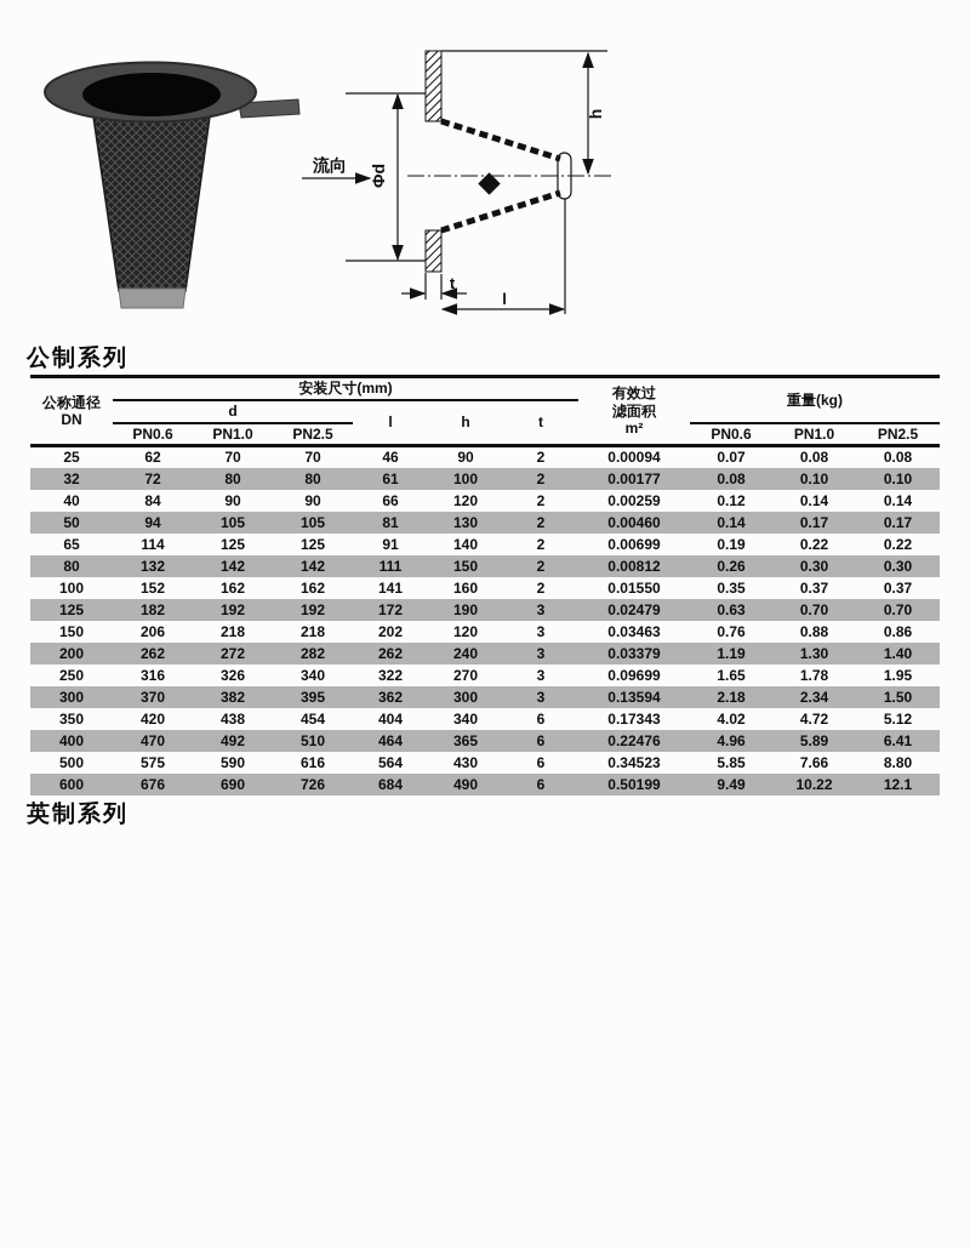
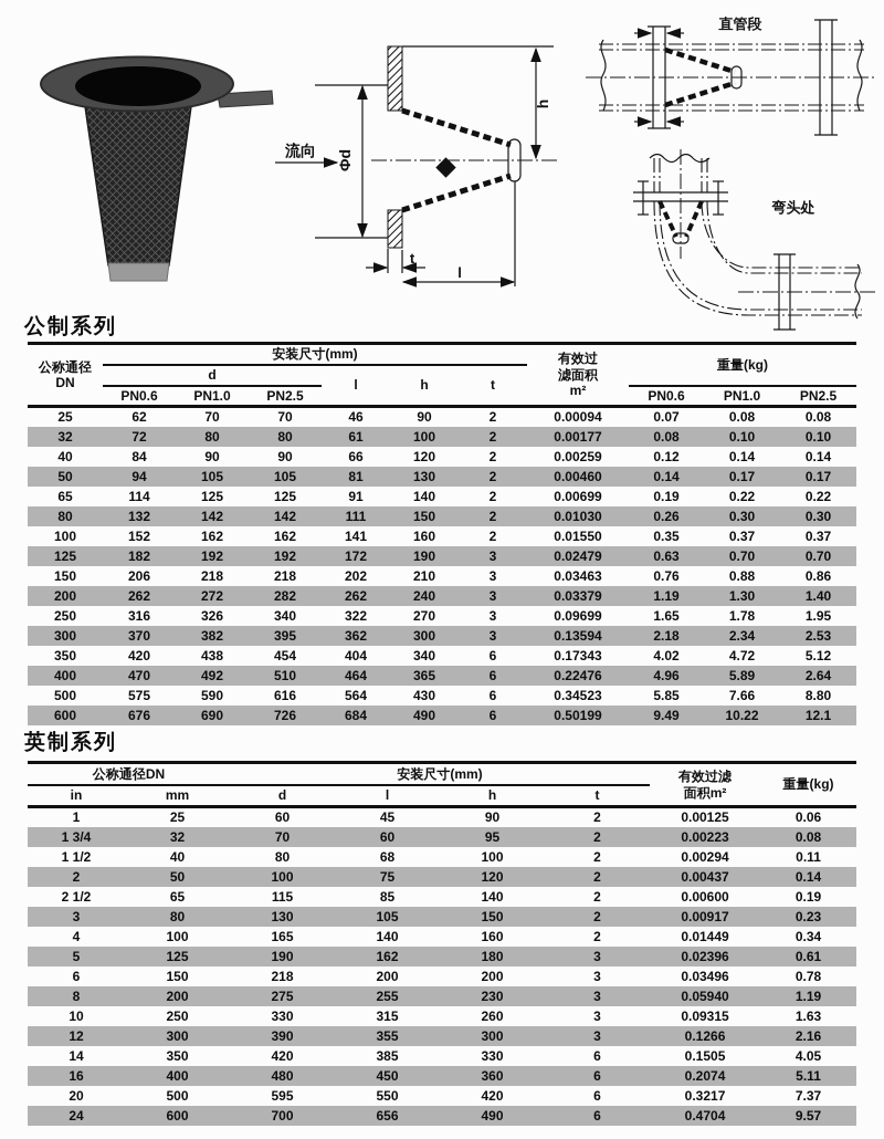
  流向
  t
  l
+ 直管段
+ 弯头处
  公制系列
  公称通径 DN	安装尺寸(mm)	有效过 滤面积 m²	重量(kg)
  d	l	h	t
  PN0.6	PN1.0	PN2.5	PN0.6	PN1.0	PN2.5
  25	62	70	70	46	90	2	0.00094	0.07	0.08	0.08
  32	72	80	80	61	100	2	0.00177	0.08	0.10	0.10
  40	84	90	90	66	120	2	0.00259	0.12	0.14	0.14
  50	94	105	105	81	130	2	0.00460	0.14	0.17	0.17
  65	114	125	125	91	140	2	0.00699	0.19	0.22	0.22
- 80	132	142	142	111	150	2	0.00812	0.26	0.30	0.30
+ 80	132	142	142	111	150	2	0.01030	0.26	0.30	0.30
  100	152	162	162	141	160	2	0.01550	0.35	0.37	0.37
  125	182	192	192	172	190	3	0.02479	0.63	0.70	0.70
- 150	206	218	218	202	120	3	0.03463	0.76	0.88	0.86
+ 150	206	218	218	202	210	3	0.03463	0.76	0.88	0.86
  200	262	272	282	262	240	3	0.03379	1.19	1.30	1.40
  250	316	326	340	322	270	3	0.09699	1.65	1.78	1.95
- 300	370	382	395	362	300	3	0.13594	2.18	2.34	1.50
+ 300	370	382	395	362	300	3	0.13594	2.18	2.34	2.53
  350	420	438	454	404	340	6	0.17343	4.02	4.72	5.12
- 400	470	492	510	464	365	6	0.22476	4.96	5.89	6.41
+ 400	470	492	510	464	365	6	0.22476	4.96	5.89	2.64
  500	575	590	616	564	430	6	0.34523	5.85	7.66	8.80
  600	676	690	726	684	490	6	0.50199	9.49	10.22	12.1
  英制系列
+ 公称通径DN	安装尺寸(mm)	有效过滤 面积m²	重量(kg)
+ in	mm	d	l	h	t
+ 1	25	60	45	90	2	0.00125	0.06
+ 1 3/4	32	70	60	95	2	0.00223	0.08
+ 1 1/2	40	80	68	100	2	0.00294	0.11
+ 2	50	100	75	120	2	0.00437	0.14
+ 2 1/2	65	115	85	140	2	0.00600	0.19
+ 3	80	130	105	150	2	0.00917	0.23
+ 4	100	165	140	160	2	0.01449	0.34
+ 5	125	190	162	180	3	0.02396	0.61
+ 6	150	218	200	200	3	0.03496	0.78
+ 8	200	275	255	230	3	0.05940	1.19
+ 10	250	330	315	260	3	0.09315	1.63
+ 12	300	390	355	300	3	0.1266	2.16
+ 14	350	420	385	330	6	0.1505	4.05
+ 16	400	480	450	360	6	0.2074	5.11
+ 20	500	595	550	420	6	0.3217	7.37
+ 24	600	700	656	490	6	0.4704	9.57
